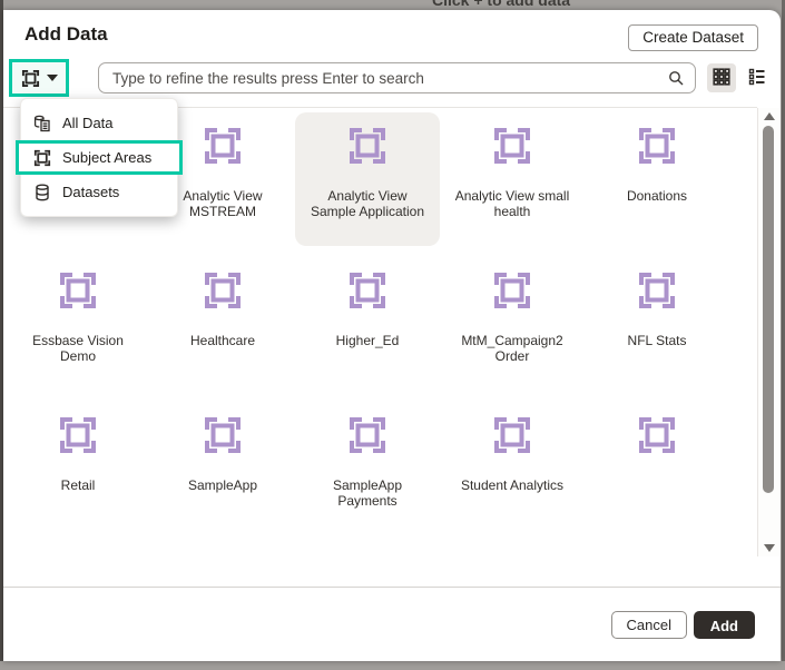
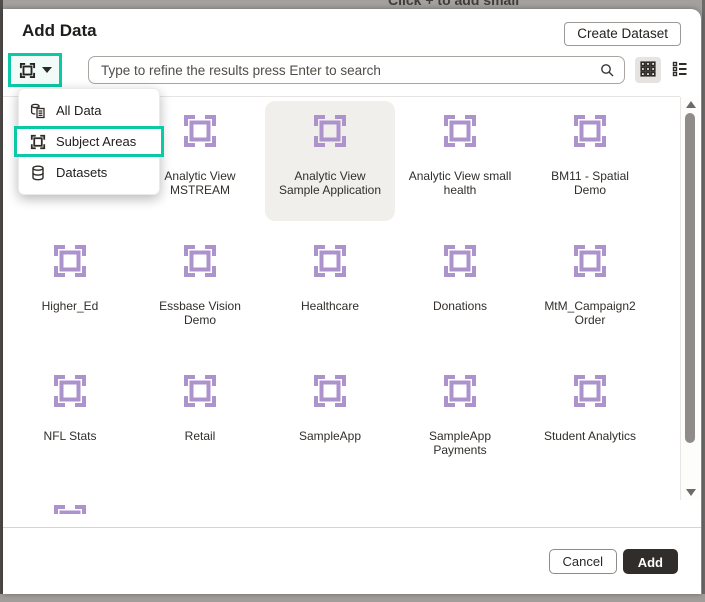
- Click + to add data
+ Click + to add small
  Add Data
  Create Dataset
  Type to refine the results press Enter to search
  Analytic View MSTREAM
  Analytic View Sample Application
  Analytic View small health
+ BM11 - Spatial Demo
- Donations
+ Higher_Ed
  Essbase Vision Demo
  Healthcare
- Higher_Ed
+ Donations
  MtM_Campaign2 Order
  NFL Stats
  Retail
  SampleApp
  SampleApp Payments
  Student Analytics
  All Data
  Subject Areas
  Datasets
  Cancel
  Add
